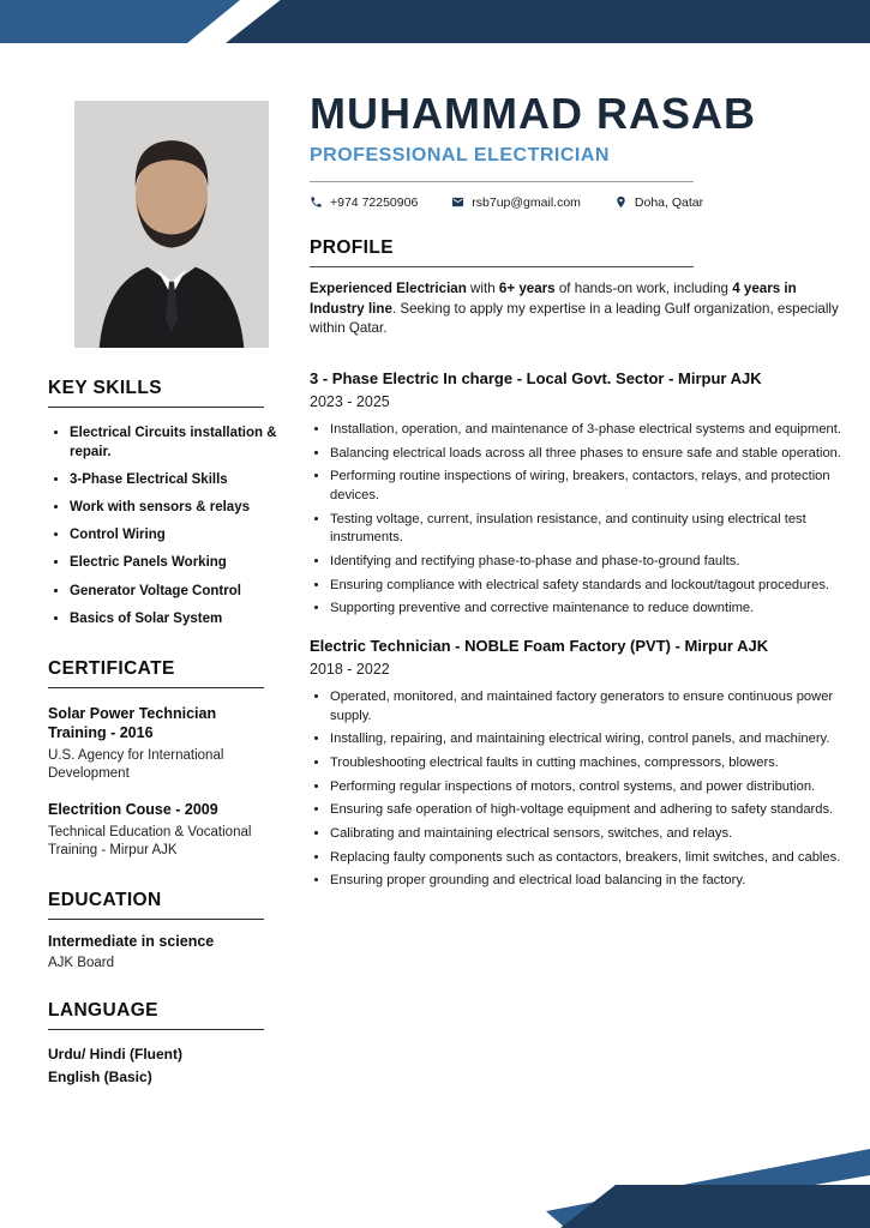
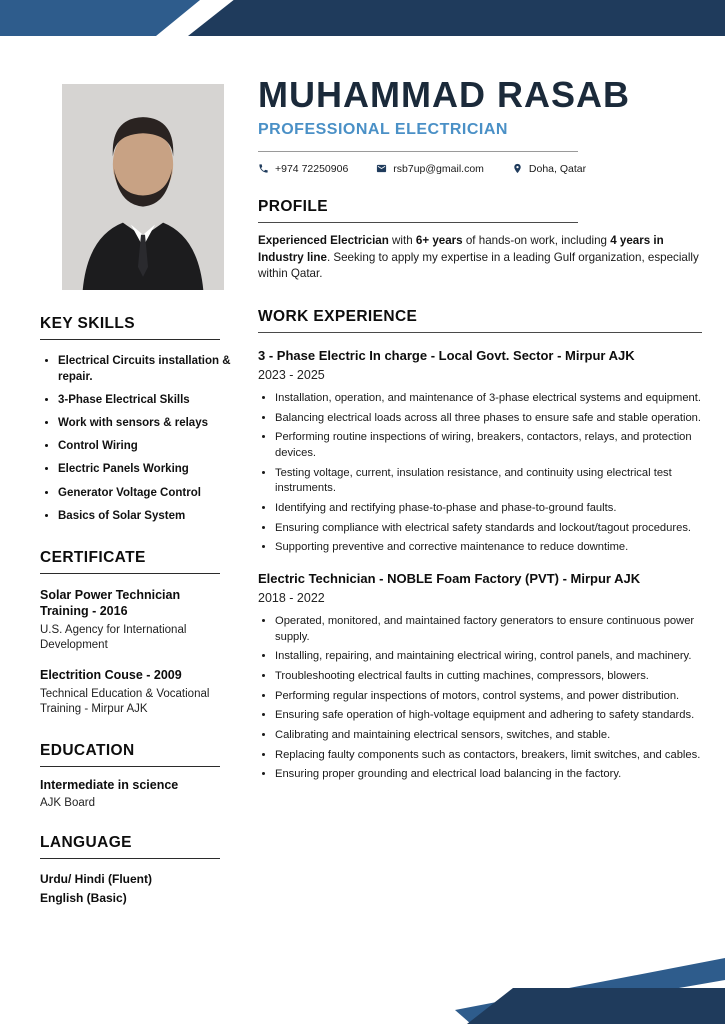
  KEY SKILLS
  Electrical Circuits installation & repair.
  3-Phase Electrical Skills
  Work with sensors & relays
  Control Wiring
  Electric Panels Working
  Generator Voltage Control
  Basics of Solar System
  CERTIFICATE
  Solar Power Technician Training - 2016
  U.S. Agency for International Development
  Electrition Couse - 2009
  Technical Education & Vocational Training - Mirpur AJK
  EDUCATION
  Intermediate in science
  AJK Board
  LANGUAGE
  Urdu/ Hindi (Fluent)
  English (Basic)
  MUHAMMAD RASAB
  PROFESSIONAL ELECTRICIAN
  +974 72250906
  rsb7up@gmail.com
  Doha, Qatar
  PROFILE
  Experienced Electrician with 6+ years of hands-on work, including 4 years in Industry line. Seeking to apply my expertise in a leading Gulf organization, especially within Qatar.
+ WORK EXPERIENCE
  3 - Phase Electric In charge - Local Govt. Sector - Mirpur AJK
  2023 - 2025
  Installation, operation, and maintenance of 3-phase electrical systems and equipment.
  Balancing electrical loads across all three phases to ensure safe and stable operation.
  Performing routine inspections of wiring, breakers, contactors, relays, and protection devices.
  Testing voltage, current, insulation resistance, and continuity using electrical test instruments.
  Identifying and rectifying phase-to-phase and phase-to-ground faults.
  Ensuring compliance with electrical safety standards and lockout/tagout procedures.
  Supporting preventive and corrective maintenance to reduce downtime.
  Electric Technician - NOBLE Foam Factory (PVT) - Mirpur AJK
  2018 - 2022
  Operated, monitored, and maintained factory generators to ensure continuous power supply.
  Installing, repairing, and maintaining electrical wiring, control panels, and machinery.
  Troubleshooting electrical faults in cutting machines, compressors, blowers.
  Performing regular inspections of motors, control systems, and power distribution.
  Ensuring safe operation of high-voltage equipment and adhering to safety standards.
- Calibrating and maintaining electrical sensors, switches, and relays.
+ Calibrating and maintaining electrical sensors, switches, and stable.
  Replacing faulty components such as contactors, breakers, limit switches, and cables.
  Ensuring proper grounding and electrical load balancing in the factory.
